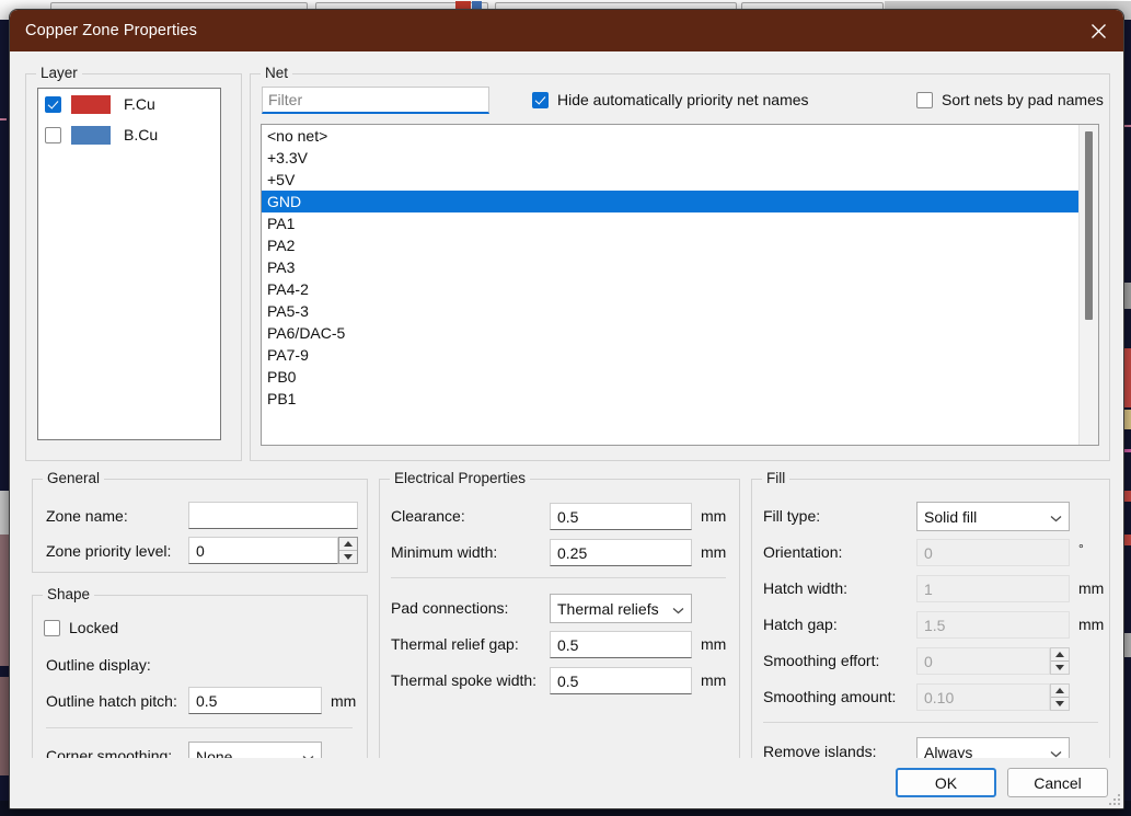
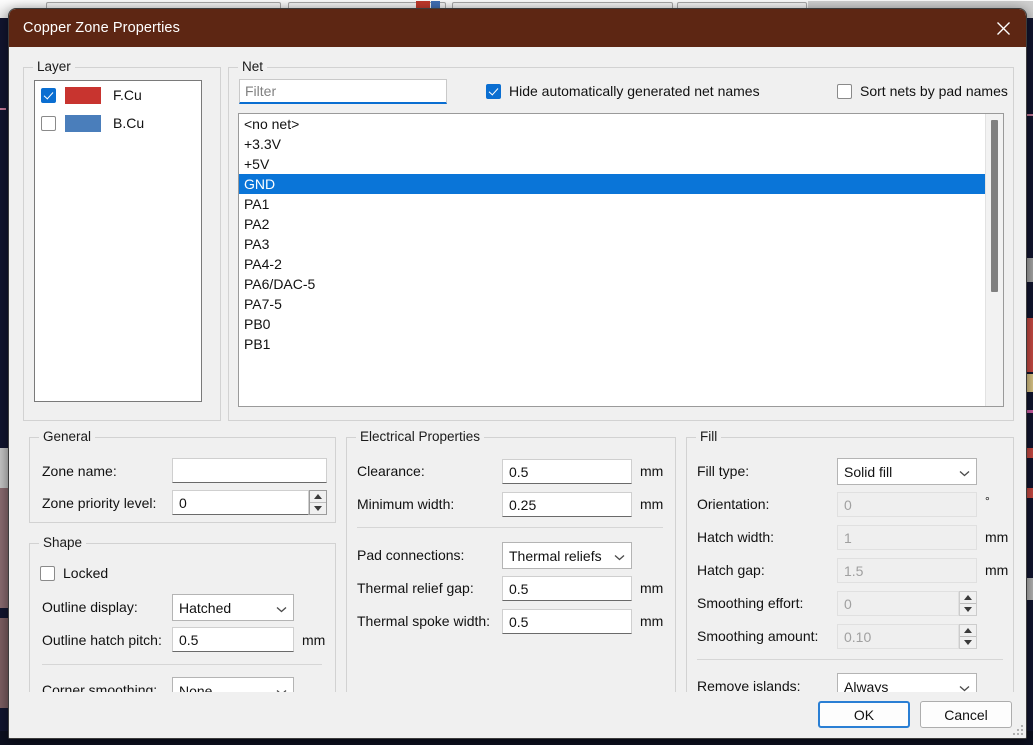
  Copper Zone Properties
  Layer
  F.Cu
  B.Cu
  Net
  Filter
- Hide automatically priority net names
+ Hide automatically generated net names
  Sort nets by pad names
  <no net>
  +3.3V
  +5V
  GND
  PA1
  PA2
  PA3
  PA4-2
- PA5-3
  PA6/DAC-5
- PA7-9
+ PA7-5
  PB0
  PB1
  General
  Zone name:
  Zone priority level:
  0
  Shape
  Locked
  Outline display:
+ Hatched
  Outline hatch pitch:
  0.5
  mm
  Corner smoothing:
  None
  Electrical Properties
  Clearance:
  0.5
  mm
  Minimum width:
  0.25
  mm
  Pad connections:
  Thermal reliefs
  Thermal relief gap:
  0.5
  mm
  Thermal spoke width:
  0.5
  mm
  Fill
  Fill type:
  Solid fill
  Orientation:
  0
  °
  Hatch width:
  1
  mm
  Hatch gap:
  1.5
  mm
  Smoothing effort:
  0
  Smoothing amount:
  0.10
  Remove islands:
  Always
  OK
  Cancel
